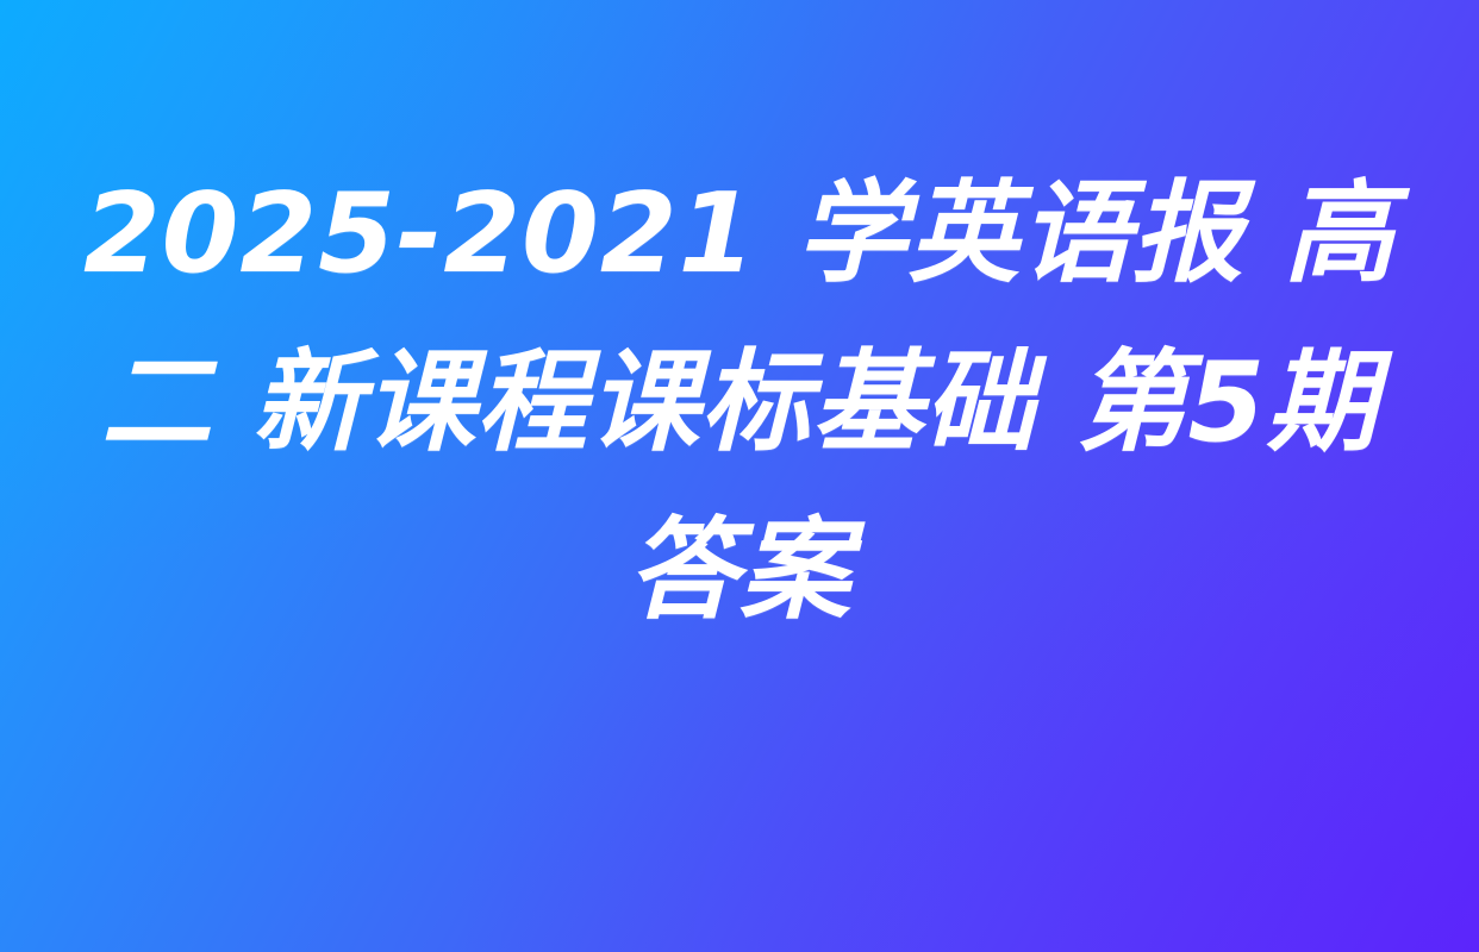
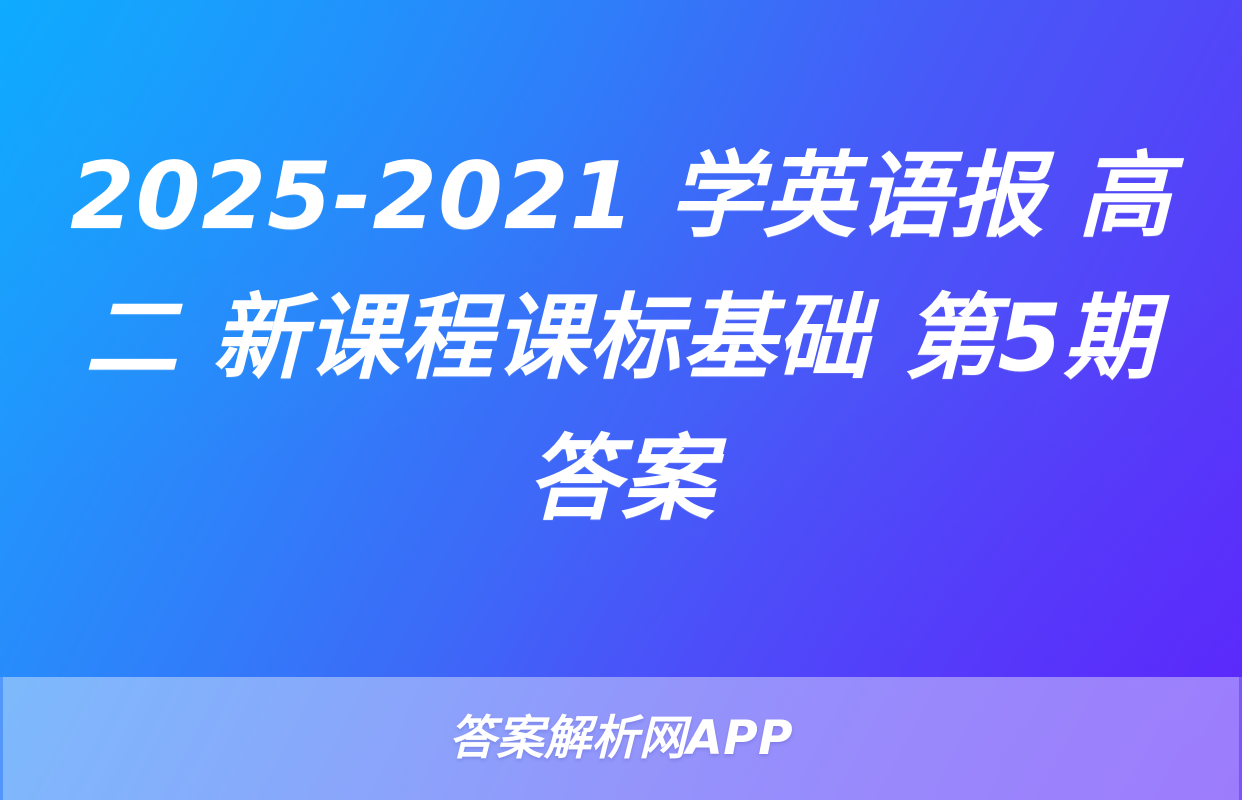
  2025-2021 学英语报 高二 新课程课标基础 第5期答案
+ 答案解析网APP
